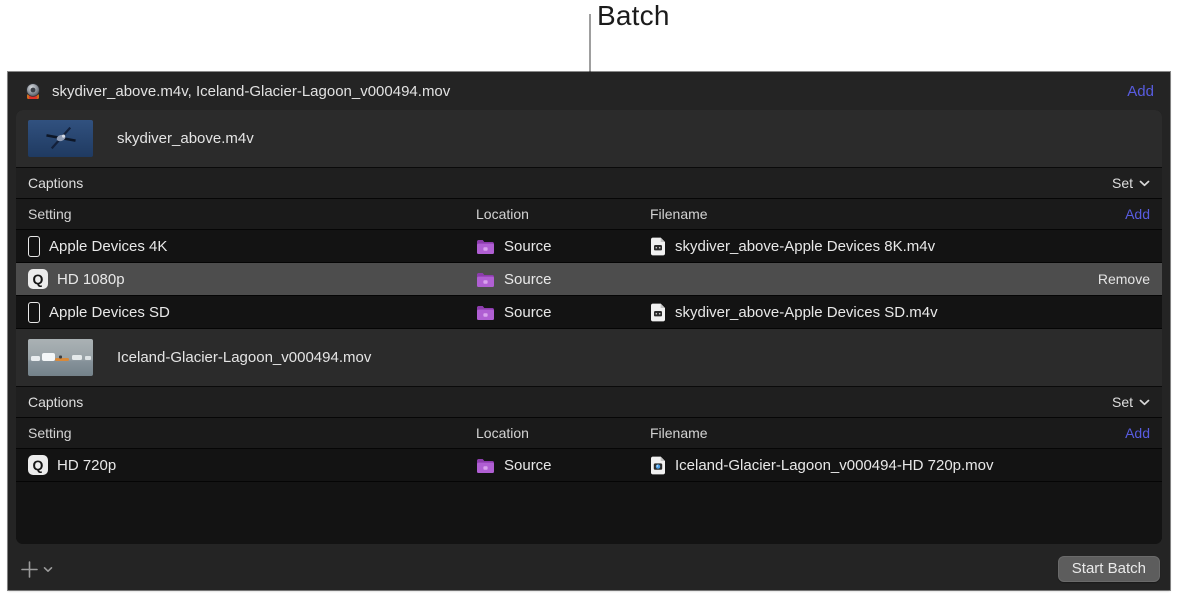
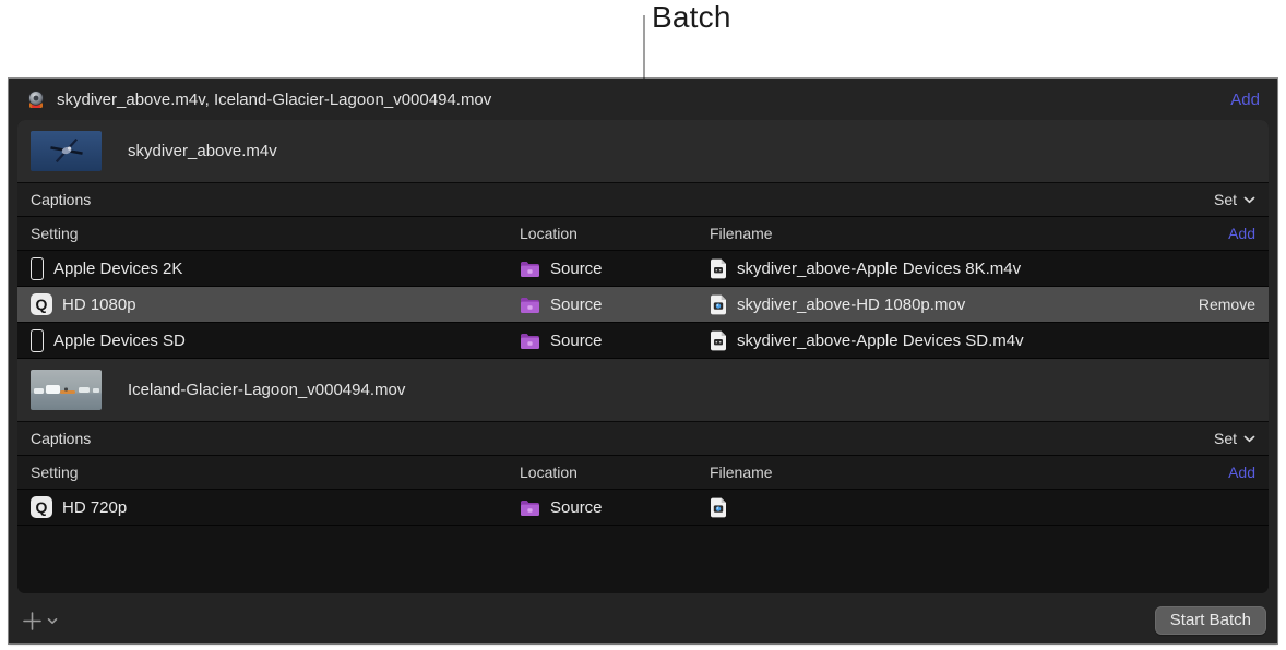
  Batch
  skydiver_above.m4v, Iceland-Glacier-Lagoon_v000494.mov
  Add
  skydiver_above.m4v
  Captions
  Set
  Setting
  Location
  Filename
  Add
- Apple Devices 4K
+ Apple Devices 2K
  Source
  skydiver_above-Apple Devices 8K.m4v
  Q
  HD 1080p
  Source
+ skydiver_above-HD 1080p.mov
  Remove
  Apple Devices SD
  Source
  skydiver_above-Apple Devices SD.m4v
  Iceland-Glacier-Lagoon_v000494.mov
  Captions
  Set
  Setting
  Location
  Filename
  Add
  Q
  HD 720p
  Source
- Iceland-Glacier-Lagoon_v000494-HD 720p.mov
  Start Batch
